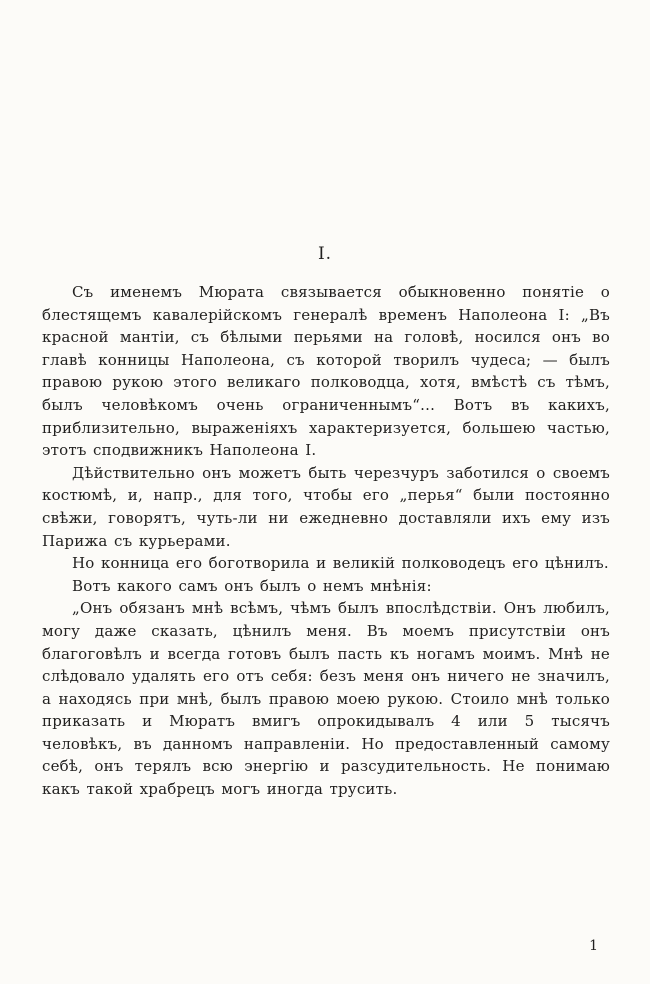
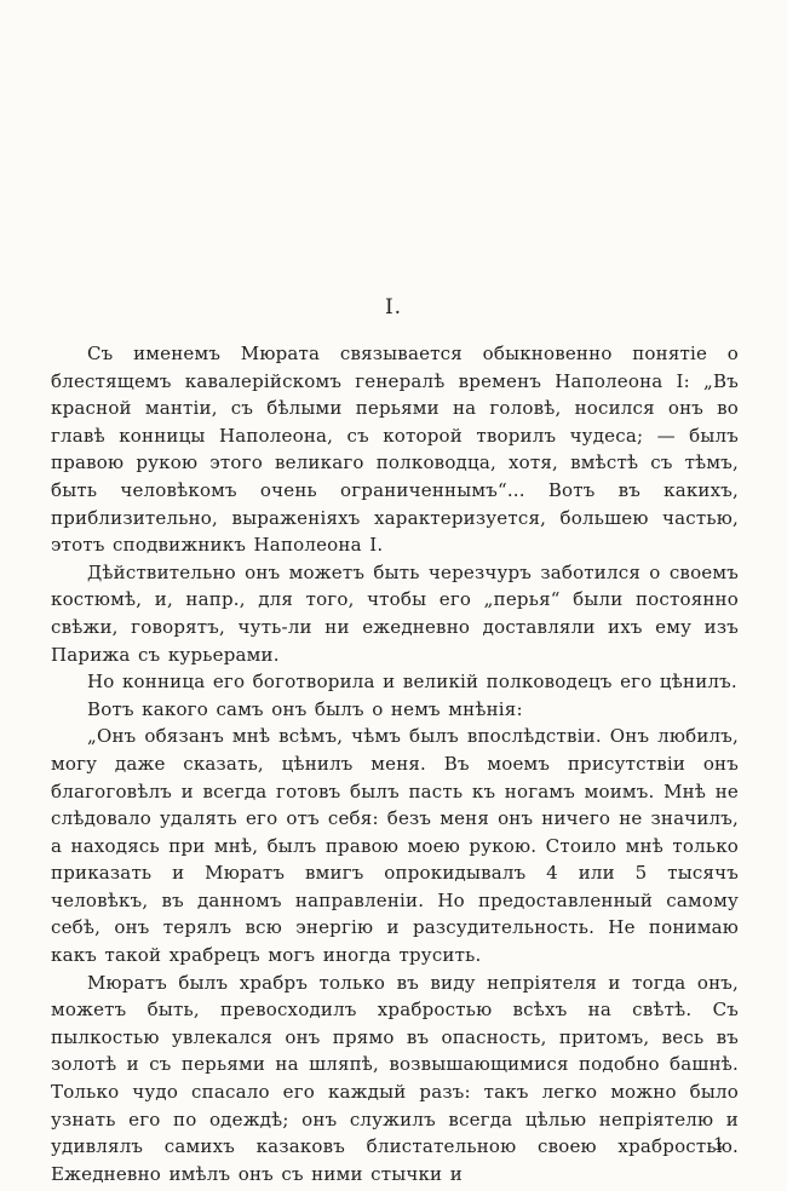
  I.
- Съ именемъ Мюрата связывается обыкновенно понятіе о блестящемъ кавалерійскомъ генералѣ временъ Наполеона I: „Въ красной мантіи, съ бѣлыми перьями на головѣ, носился онъ во главѣ конницы Наполеона, съ которой творилъ чудеса; — былъ правою рукою этого великаго полководца, хотя, вмѣстѣ съ тѣмъ, былъ человѣкомъ очень ограниченнымъ“... Вотъ въ какихъ, приблизительно, выраженіяхъ характеризуется, большею частью, этотъ сподвижникъ Наполеона I.
+ Съ именемъ Мюрата связывается обыкновенно понятіе о блестящемъ кавалерійскомъ генералѣ временъ Наполеона I: „Въ красной мантіи, съ бѣлыми перьями на головѣ, носился онъ во главѣ конницы Наполеона, съ которой творилъ чудеса; — былъ правою рукою этого великаго полководца, хотя, вмѣстѣ съ тѣмъ, быть человѣкомъ очень ограниченнымъ“... Вотъ въ какихъ, приблизительно, выраженіяхъ характеризуется, большею частью, этотъ сподвижникъ Наполеона I.
  Дѣйствительно онъ можетъ быть черезчуръ заботился о своемъ костюмѣ, и, напр., для того, чтобы его „перья“ были постоянно свѣжи, говорятъ, чуть-ли ни ежедневно доставляли ихъ ему изъ Парижа съ курьерами.
  Но конница его боготворила и великій полководецъ его цѣнилъ.
  Вотъ какого самъ онъ былъ о немъ мнѣнія:
  „Онъ обязанъ мнѣ всѣмъ, чѣмъ былъ впослѣдствіи. Онъ любилъ, могу даже сказать, цѣнилъ меня. Въ моемъ присутствіи онъ благоговѣлъ и всегда готовъ былъ пасть къ ногамъ моимъ. Мнѣ не слѣдовало удалять его отъ себя: безъ меня онъ ничего не значилъ, а находясь при мнѣ, былъ правою моею рукою. Стоило мнѣ только приказать и Мюратъ вмигъ опрокидывалъ 4 или 5 тысячъ человѣкъ, въ данномъ направленіи. Но предоставленный самому себѣ, онъ терялъ всю энергію и разсудительность. Не понимаю какъ такой храбрецъ могъ иногда трусить.
+ Мюратъ былъ храбръ только въ виду непріятеля и тогда онъ, можетъ быть, превосходилъ храбростью всѣхъ на свѣтѣ. Съ пылкостью увлекался онъ прямо въ опасность, притомъ, весь въ золотѣ и съ перьями на шляпѣ, возвышающимися подобно башнѣ. Только чудо спасало его каждый разъ: такъ легко можно было узнать его по одеждѣ; онъ служилъ всегда цѣлью непріятелю и удивлялъ самихъ казаковъ блистательною своею храбростью. Ежедневно имѣлъ онъ съ ними стычки и
  1
